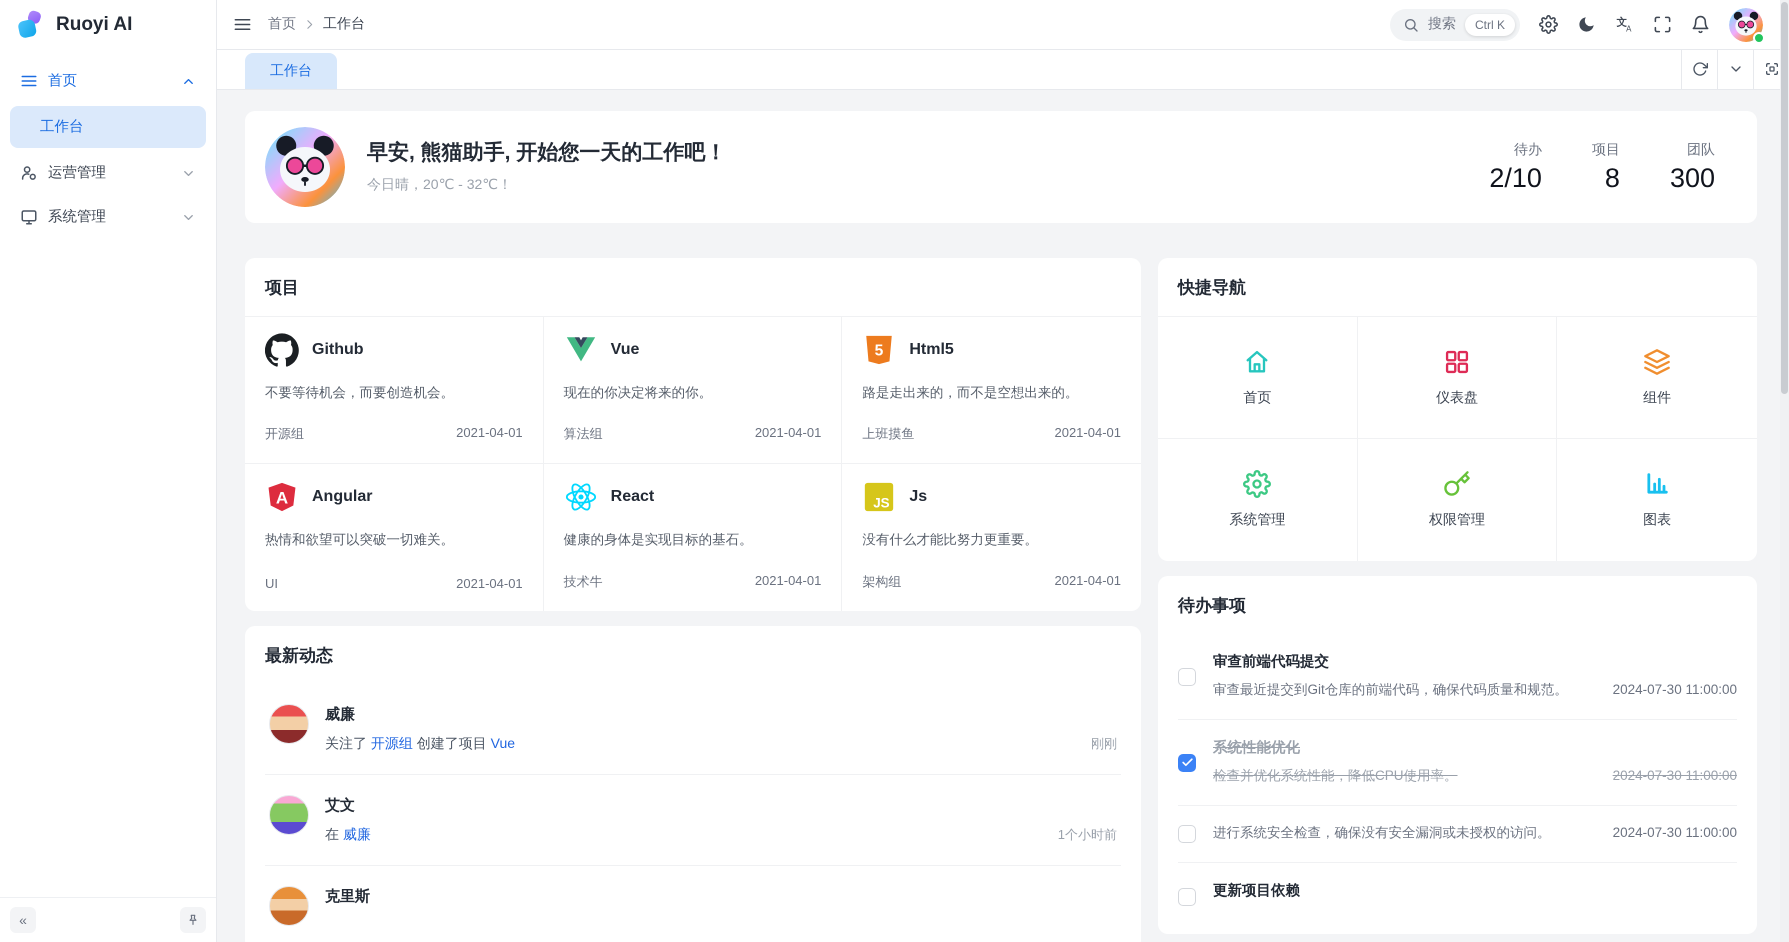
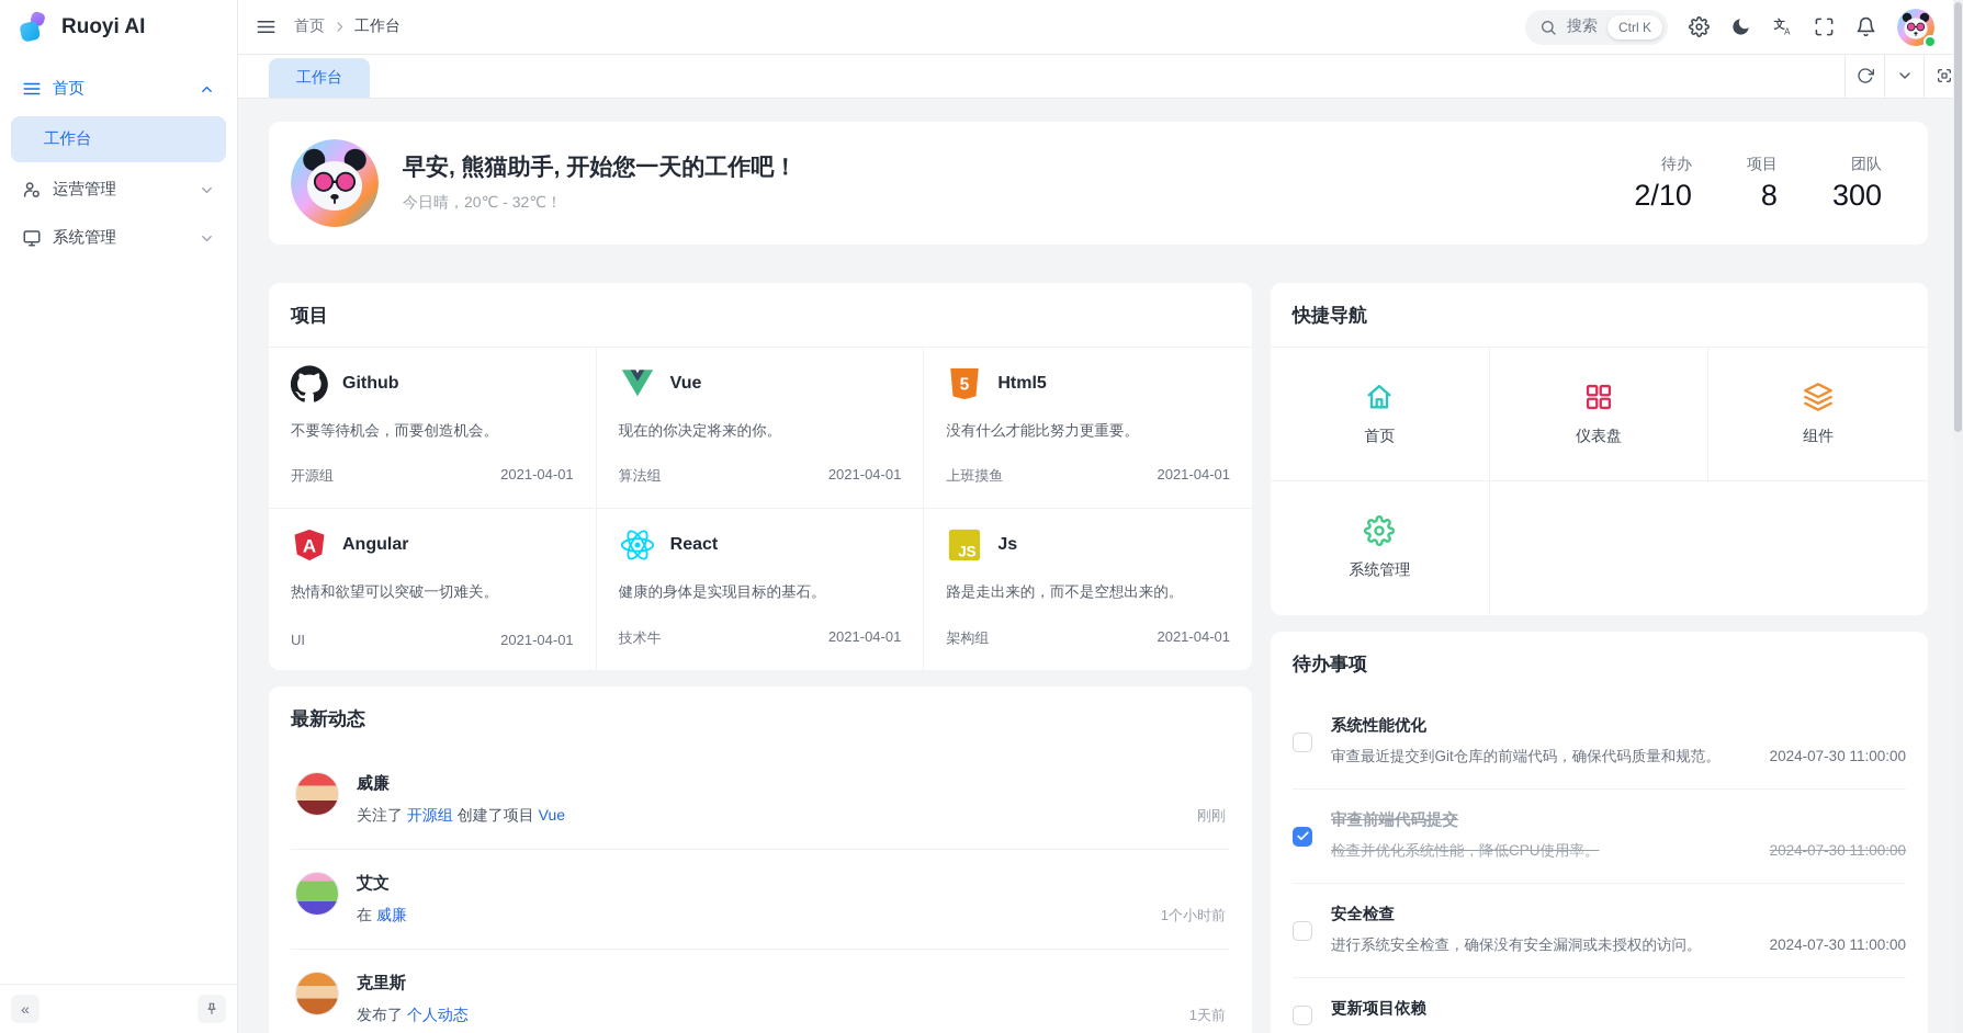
  Ruoyi AI
  首页
  工作台
  运营管理
  系统管理
  «
  首页
  工作台
  搜索
  Ctrl K
  文
  A
  工作台
  早安, 熊猫助手, 开始您一天的工作吧！
  今日晴，20℃ - 32℃！
  待办
  2/10
  项目
  8
  团队
  300
  项目
  Github
  不要等待机会，而要创造机会。
  开源组
  2021-04-01
  Vue
  现在的你决定将来的你。
  算法组
  2021-04-01
  5
  Html5
- 路是走出来的，而不是空想出来的。
+ 没有什么才能比努力更重要。
  上班摸鱼
  2021-04-01
  A
  Angular
  热情和欲望可以突破一切难关。
  UI
  2021-04-01
  React
  健康的身体是实现目标的基石。
  技术牛
  2021-04-01
  JS
  Js
- 没有什么才能比努力更重要。
+ 路是走出来的，而不是空想出来的。
  架构组
  2021-04-01
  最新动态
  威廉
  关注了 开源组 创建了项目 Vue
  刚刚
  艾文
  在 威廉
  1个小时前
  克里斯
+ 发布了 个人动态
+ 1天前
  快捷导航
  首页
  仪表盘
  组件
  系统管理
- 权限管理
- 图表
  待办事项
- 审查前端代码提交
+ 系统性能优化
  审查最近提交到Git仓库的前端代码，确保代码质量和规范。
  2024-07-30 11:00:00
- 系统性能优化
+ 审查前端代码提交
  检查并优化系统性能，降低CPU使用率。
  2024-07-30 11:00:00
+ 安全检查
  进行系统安全检查，确保没有安全漏洞或未授权的访问。
  2024-07-30 11:00:00
  更新项目依赖
